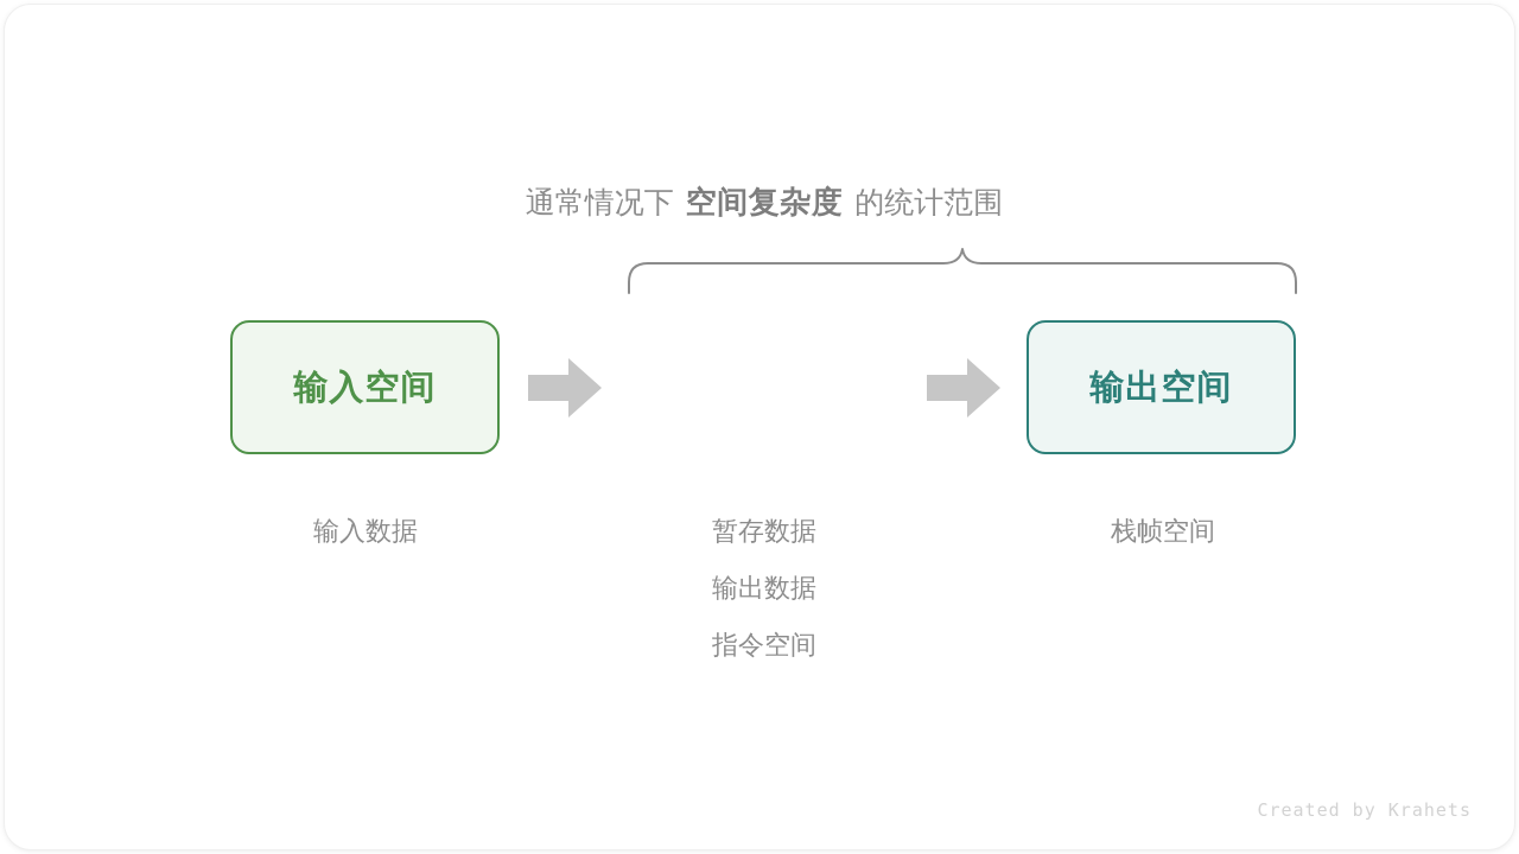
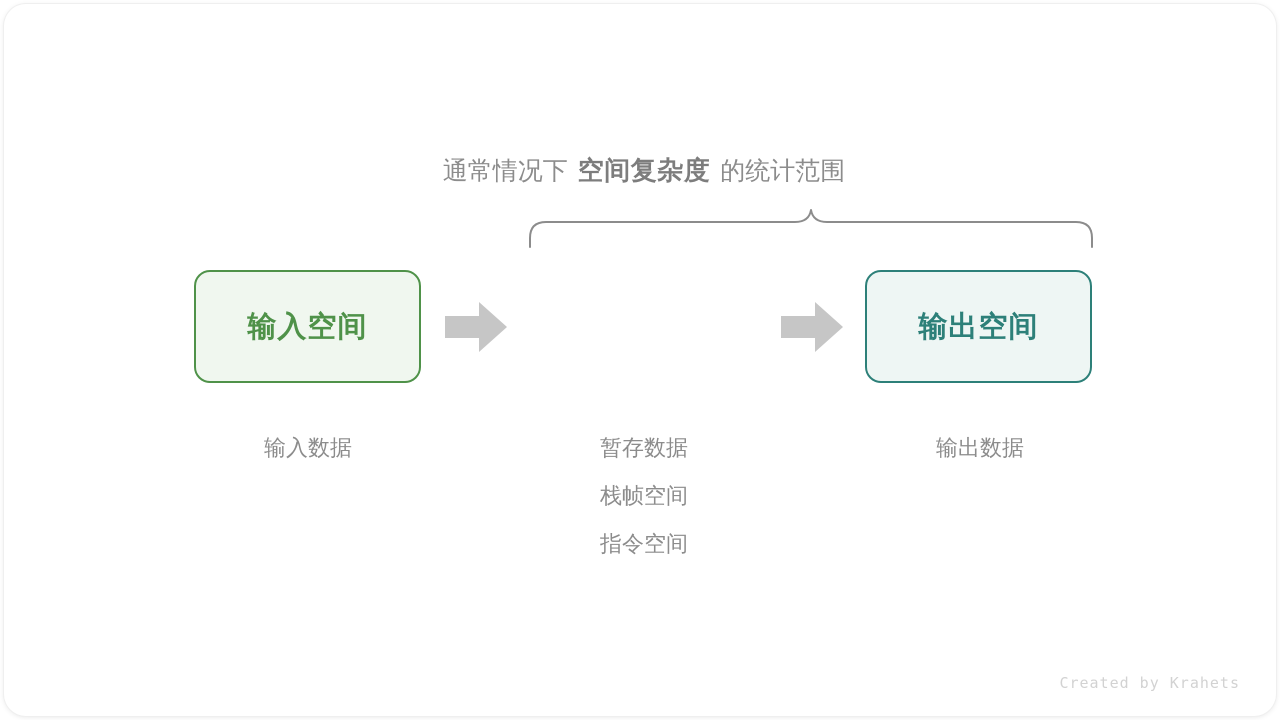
  通常情况下 空间复杂度 的统计范围
  输入空间
  输出空间
  输入数据
  暂存数据
- 输出数据
+ 栈帧空间
  指令空间
- 栈帧空间
+ 输出数据
  Created by Krahets
